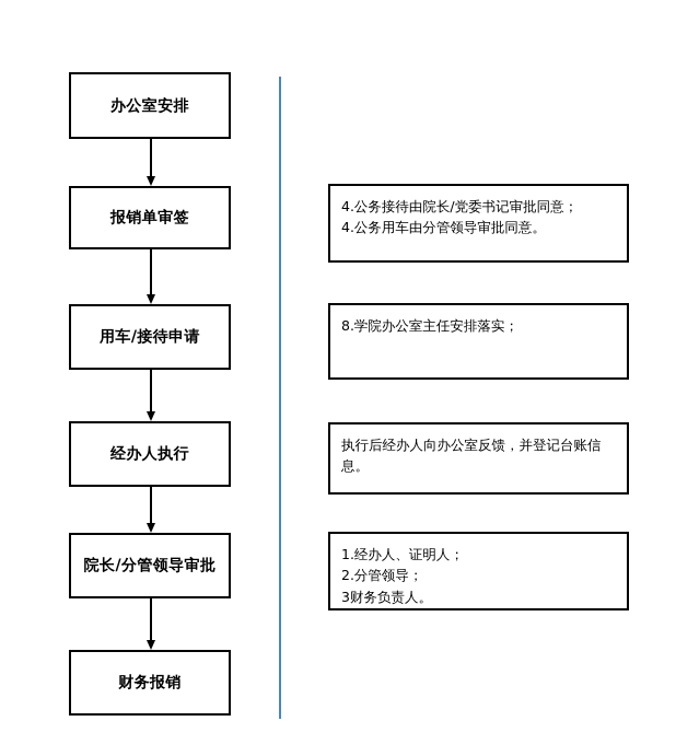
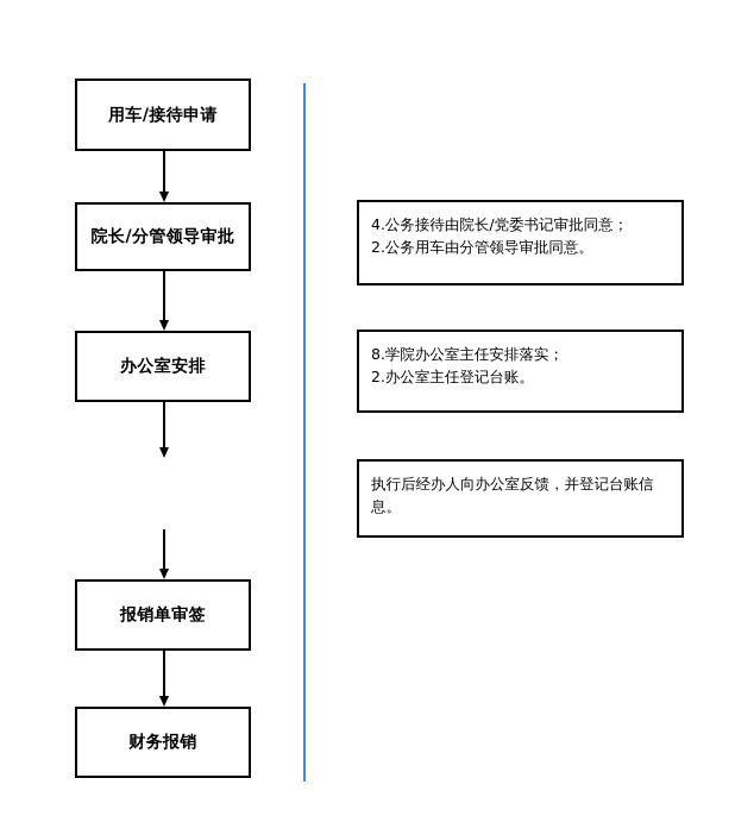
- 办公室安排
+ 用车/接待申请
- 报销单审签
+ 院长/分管领导审批
- 用车/接待申请
+ 办公室安排
- 经办人执行
- 院长/分管领导审批
+ 报销单审签
  财务报销
  4.公务接待由院长/党委书记审批同意；
- 4.公务用车由分管领导审批同意。
+ 2.公务用车由分管领导审批同意。
  8.学院办公室主任安排落实；
+ 2.办公室主任登记台账。
  执行后经办人向办公室反馈，并登记台账信息。
- 1.经办人、证明人；
- 2.分管领导；
- 3财务负责人。
